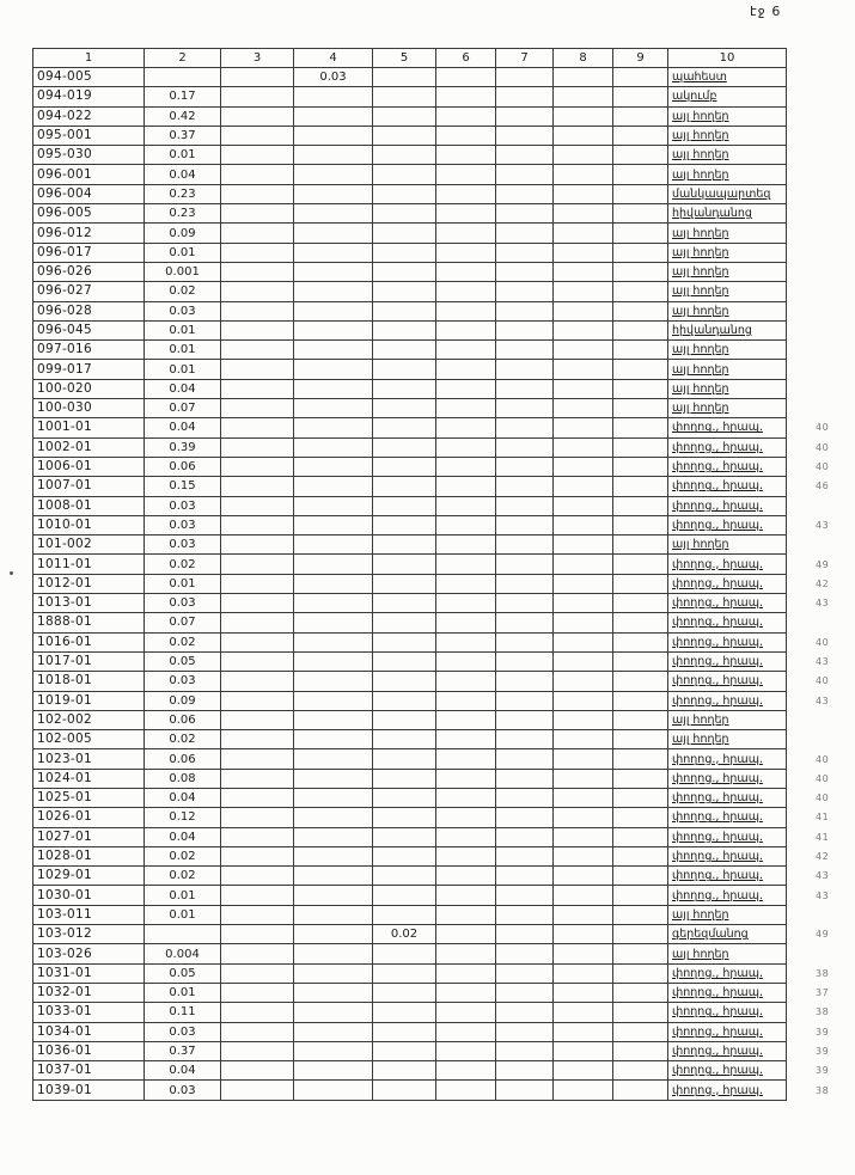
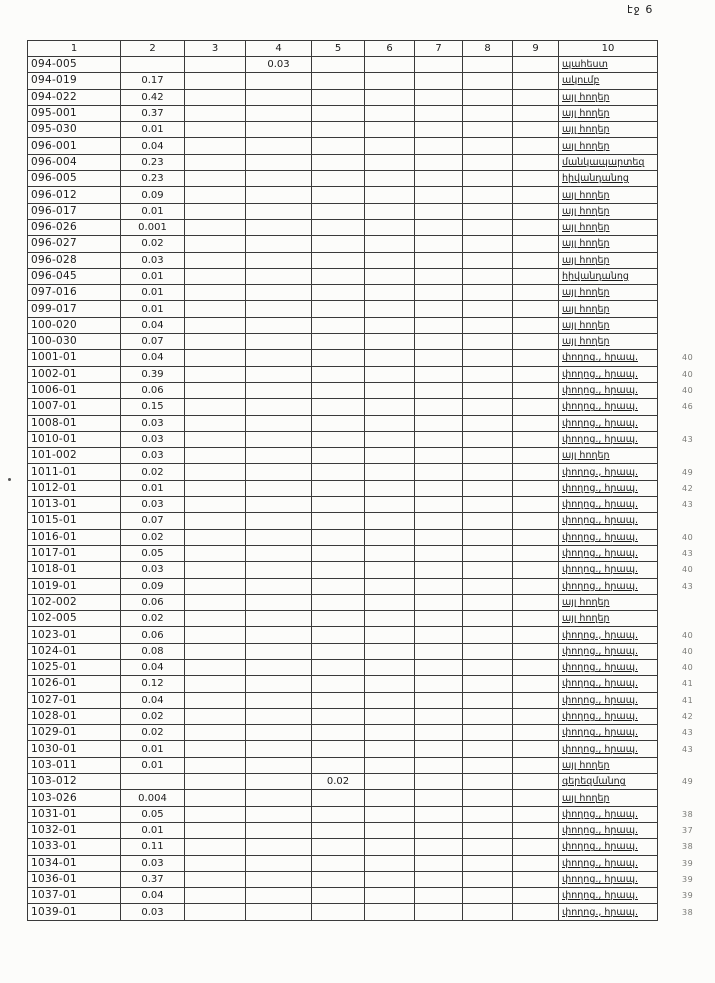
  էջ 6
  1	2	3	4	5	6	7	8	9	10
  094-005			0.03						պահեստ
  094-019	0.17								ակումբ
  094-022	0.42								այլ հողեր
  095-001	0.37								այլ հողեր
  095-030	0.01								այլ հողեր
  096-001	0.04								այլ հողեր
  096-004	0.23								մանկապարտեզ
  096-005	0.23								հիվանդանոց
  096-012	0.09								այլ հողեր
  096-017	0.01								այլ հողեր
  096-026	0.001								այլ հողեր
  096-027	0.02								այլ հողեր
  096-028	0.03								այլ հողեր
  096-045	0.01								հիվանդանոց
  097-016	0.01								այլ հողեր
  099-017	0.01								այլ հողեր
  100-020	0.04								այլ հողեր
  100-030	0.07								այլ հողեր
  1001-01	0.04								փողոց., հրապ.	40
  1002-01	0.39								փողոց., հրապ.	40
  1006-01	0.06								փողոց., հրապ.	40
  1007-01	0.15								փողոց., հրապ.	46
  1008-01	0.03								փողոց., հրապ.
  1010-01	0.03								փողոց., հրապ.	43
  101-002	0.03								այլ հողեր
  1011-01	0.02								փողոց., հրապ.	49
  1012-01	0.01								փողոց., հրապ.	42
  1013-01	0.03								փողոց., հրապ.	43
- 1888-01	0.07								փողոց., հրապ.
+ 1015-01	0.07								փողոց., հրապ.
  1016-01	0.02								փողոց., հրապ.	40
  1017-01	0.05								փողոց., հրապ.	43
  1018-01	0.03								փողոց., հրապ.	40
  1019-01	0.09								փողոց., հրապ.	43
  102-002	0.06								այլ հողեր
  102-005	0.02								այլ հողեր
  1023-01	0.06								փողոց., հրապ.	40
  1024-01	0.08								փողոց., հրապ.	40
  1025-01	0.04								փողոց., հրապ.	40
  1026-01	0.12								փողոց., հրապ.	41
  1027-01	0.04								փողոց., հրապ.	41
  1028-01	0.02								փողոց., հրապ.	42
  1029-01	0.02								փողոց., հրապ.	43
  1030-01	0.01								փողոց., հրապ.	43
  103-011	0.01								այլ հողեր
  103-012				0.02					գերեզմանոց	49
  103-026	0.004								այլ հողեր
  1031-01	0.05								փողոց., հրապ.	38
  1032-01	0.01								փողոց., հրապ.	37
  1033-01	0.11								փողոց., հրապ.	38
  1034-01	0.03								փողոց., հրապ.	39
  1036-01	0.37								փողոց., հրապ.	39
  1037-01	0.04								փողոց., հրապ.	39
  1039-01	0.03								փողոց., հրապ.	38
